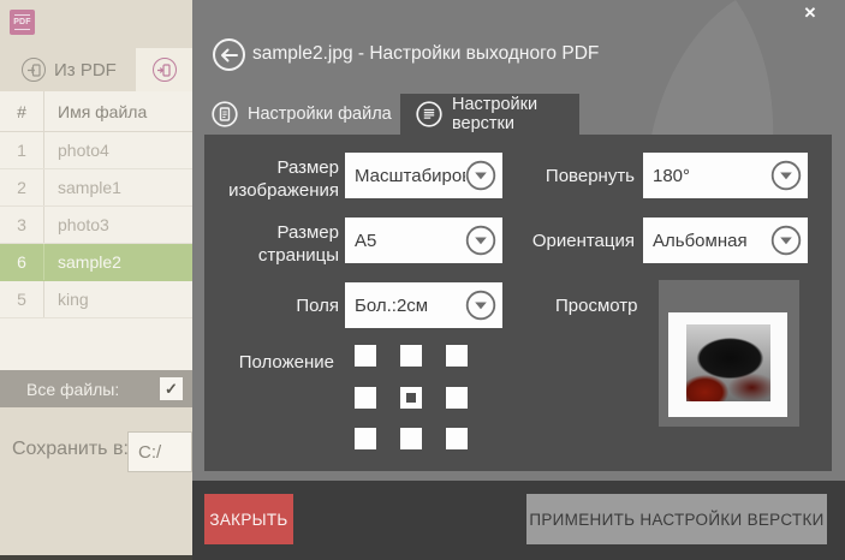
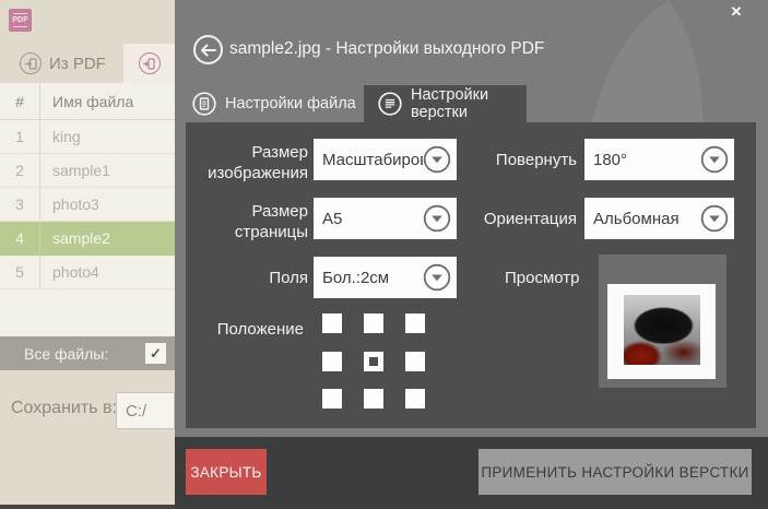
  Из PDF
  #
  Имя файла
  1
- photo4
+ king
  2
  sample1
  3
  photo3
- 6
+ 4
  sample2
  5
- king
+ photo4
  Все файлы:
  ✓
  Сохранить в:
  C:/
  ✕
  sample2.jpg - Настройки выходного PDF
  Настройки файла
  Настройки верстки
  Размер изображения
  Масштабиро
  Повернуть
  180°
  Размер страницы
  A5
  Ориентация
  Альбомная
  Поля
  Бол.:2см
  Просмотр
  Положение
  ЗАКРЫТЬ
  ПРИМЕНИТЬ НАСТРОЙКИ ВЕРСТКИ
